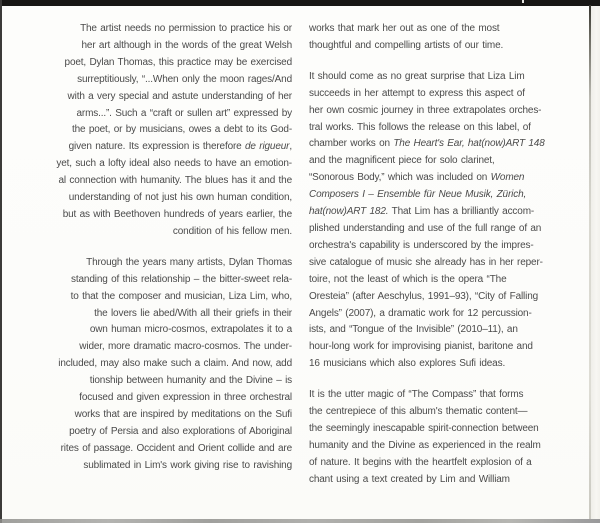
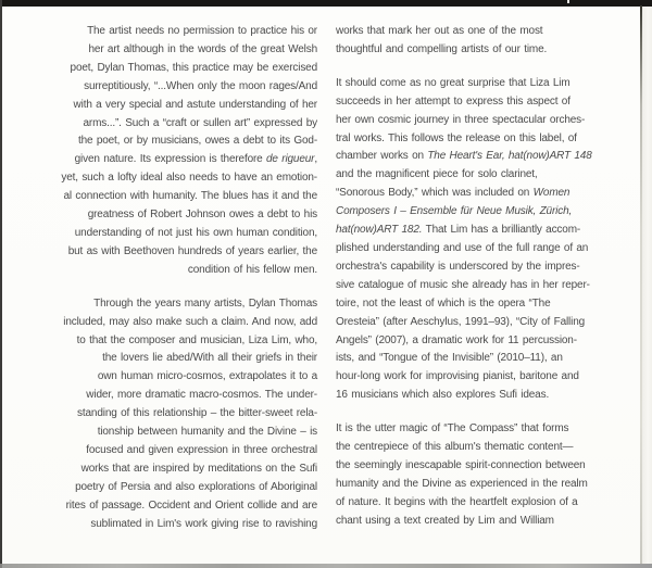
  The artist needs no permission to practice his or
  her art although in the words of the great Welsh
  poet, Dylan Thomas, this practice may be exercised
  surreptitiously, “...When only the moon rages/And
  with a very special and astute understanding of her
  arms...”. Such a “craft or sullen art” expressed by
  the poet, or by musicians, owes a debt to its God-
  given nature. Its expression is therefore de rigueur,
  yet, such a lofty ideal also needs to have an emotion-
  al connection with humanity. The blues has it and the
+ greatness of Robert Johnson owes a debt to his
  understanding of not just his own human condition,
  but as with Beethoven hundreds of years earlier, the
  condition of his fellow men.
  Through the years many artists, Dylan Thomas
- standing of this relationship – the bitter-sweet rela-
+ included, may also make such a claim. And now, add
  to that the composer and musician, Liza Lim, who,
  the lovers lie abed/With all their griefs in their
  own human micro-cosmos, extrapolates it to a
  wider, more dramatic macro-cosmos. The under-
- included, may also make such a claim. And now, add
+ standing of this relationship – the bitter-sweet rela-
  tionship between humanity and the Divine – is
  focused and given expression in three orchestral
  works that are inspired by meditations on the Sufi
  poetry of Persia and also explorations of Aboriginal
  rites of passage. Occident and Orient collide and are
  sublimated in Lim's work giving rise to ravishing
  works that mark her out as one of the most
  thoughtful and compelling artists of our time.
  It should come as no great surprise that Liza Lim
  succeeds in her attempt to express this aspect of
- her own cosmic journey in three extrapolates orches-
+ her own cosmic journey in three spectacular orches-
  tral works. This follows the release on this label, of
  chamber works on The Heart's Ear, hat(now)ART 148
  and the magnificent piece for solo clarinet,
  “Sonorous Body,” which was included on Women
  Composers I – Ensemble für Neue Musik, Zürich,
  hat(now)ART 182. That Lim has a brilliantly accom-
  plished understanding and use of the full range of an
  orchestra's capability is underscored by the impres-
  sive catalogue of music she already has in her reper-
  toire, not the least of which is the opera “The
  Oresteia” (after Aeschylus, 1991–93), “City of Falling
- Angels” (2007), a dramatic work for 12 percussion-
+ Angels” (2007), a dramatic work for 11 percussion-
  ists, and “Tongue of the Invisible” (2010–11), an
  hour-long work for improvising pianist, baritone and
  16 musicians which also explores Sufi ideas.
  It is the utter magic of “The Compass” that forms
  the centrepiece of this album's thematic content—
  the seemingly inescapable spirit-connection between
  humanity and the Divine as experienced in the realm
  of nature. It begins with the heartfelt explosion of a
  chant using a text created by Lim and William
